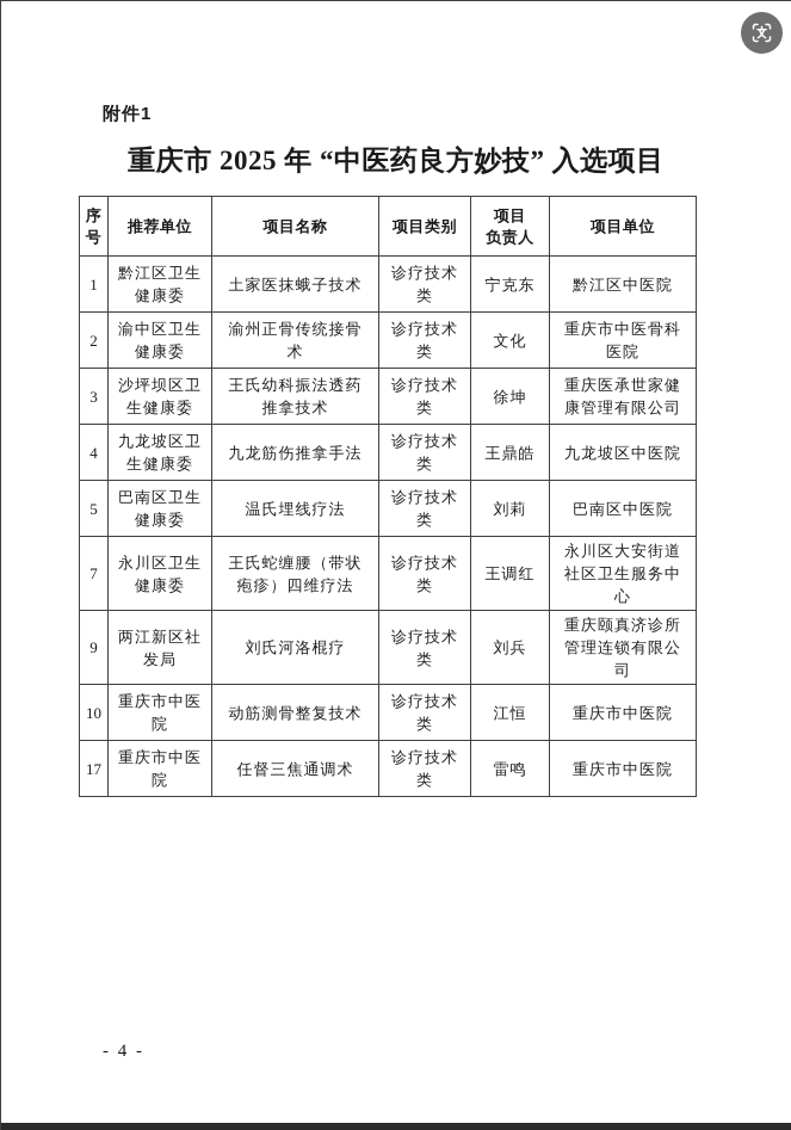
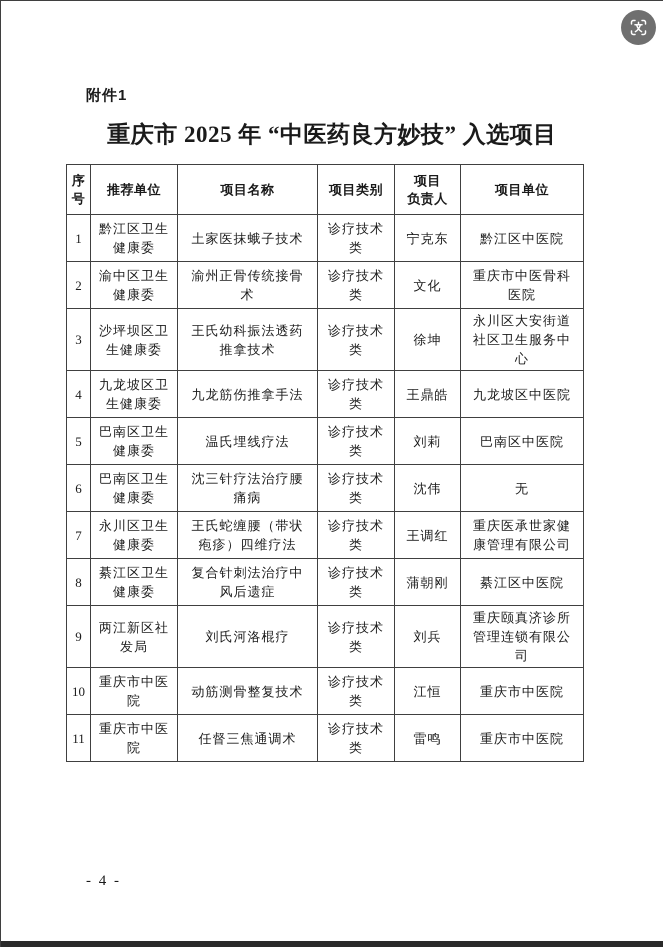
  附件1
  重庆市 2025 年 “中医药良方妙技” 入选项目
  序号	推荐单位	项目名称	项目类别	项目 负责人	项目单位
  1	黔江区卫生健康委	土家医抹蛾子技术	诊疗技术类	宁克东	黔江区中医院
  2	渝中区卫生健康委	渝州正骨传统接骨术	诊疗技术类	文化	重庆市中医骨科医院
- 3	沙坪坝区卫生健康委	王氏幼科振法透药推拿技术	诊疗技术类	徐坤	重庆医承世家健康管理有限公司
+ 3	沙坪坝区卫生健康委	王氏幼科振法透药推拿技术	诊疗技术类	徐坤	永川区大安街道社区卫生服务中心
  4	九龙坡区卫生健康委	九龙筋伤推拿手法	诊疗技术类	王鼎皓	九龙坡区中医院
  5	巴南区卫生健康委	温氏埋线疗法	诊疗技术类	刘莉	巴南区中医院
+ 6	巴南区卫生健康委	沈三针疗法治疗腰痛病	诊疗技术类	沈伟	无
- 7	永川区卫生健康委	王氏蛇缠腰（带状疱疹）四维疗法	诊疗技术类	王调红	永川区大安街道社区卫生服务中心
+ 7	永川区卫生健康委	王氏蛇缠腰（带状疱疹）四维疗法	诊疗技术类	王调红	重庆医承世家健康管理有限公司
+ 8	綦江区卫生健康委	复合针刺法治疗中风后遗症	诊疗技术类	蒲朝刚	綦江区中医院
  9	两江新区社发局	刘氏河洛棍疗	诊疗技术类	刘兵	重庆颐真济诊所管理连锁有限公司
  10	重庆市中医院	动筋测骨整复技术	诊疗技术类	江恒	重庆市中医院
- 17	重庆市中医院	任督三焦通调术	诊疗技术类	雷鸣	重庆市中医院
+ 11	重庆市中医院	任督三焦通调术	诊疗技术类	雷鸣	重庆市中医院
  - 4 -
